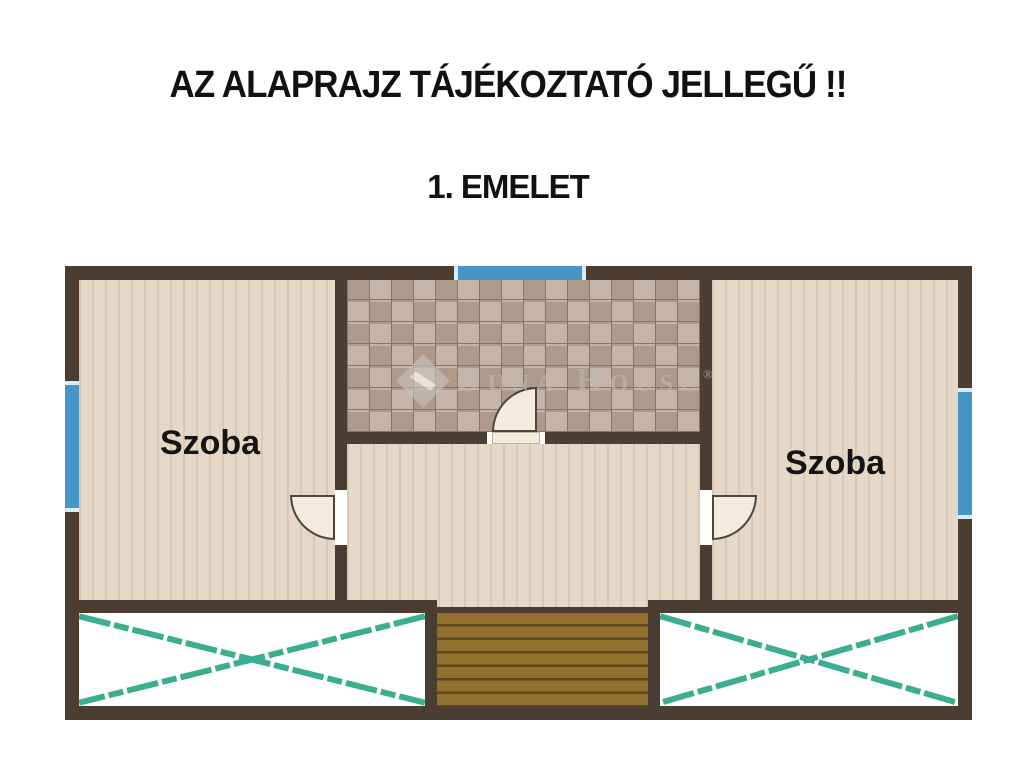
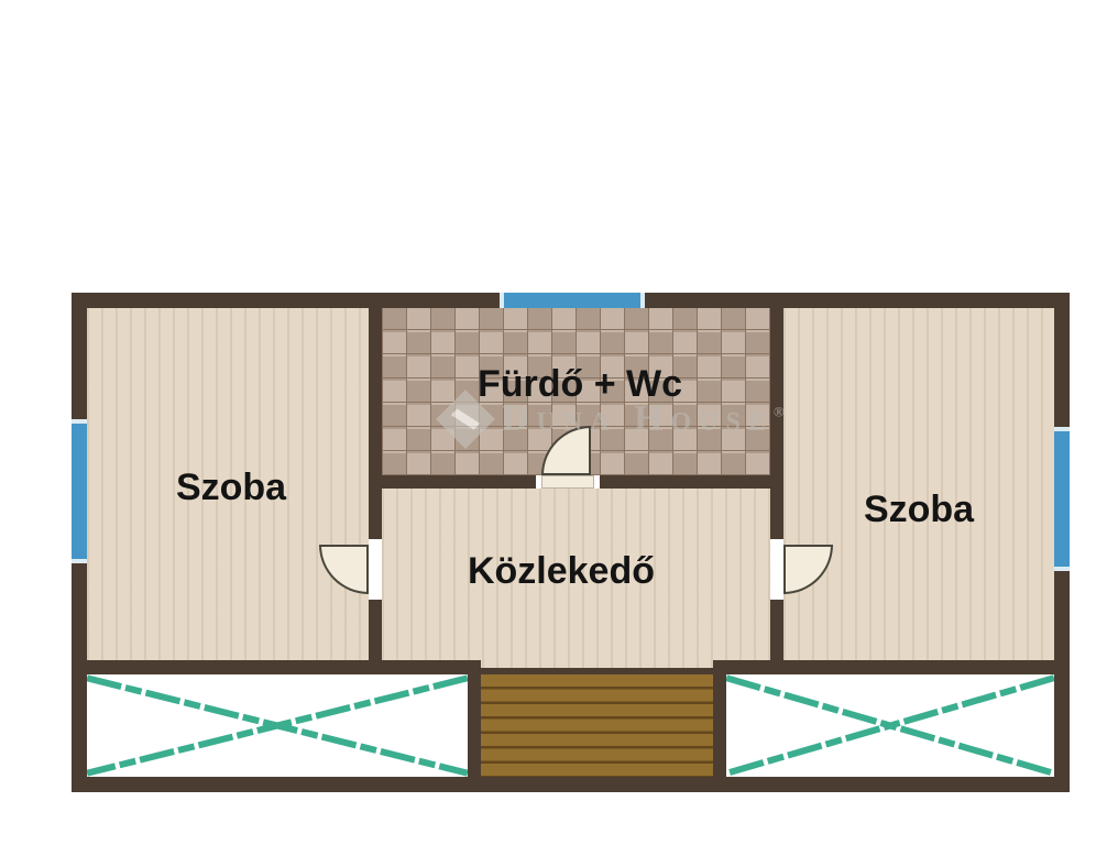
- AZ ALAPRAJZ TÁJÉKOZTATÓ JELLEGŰ !!
- 1. EMELET
  Duna House®
  Szoba
+ Fürdő + Wc
+ Közlekedő
  Szoba
